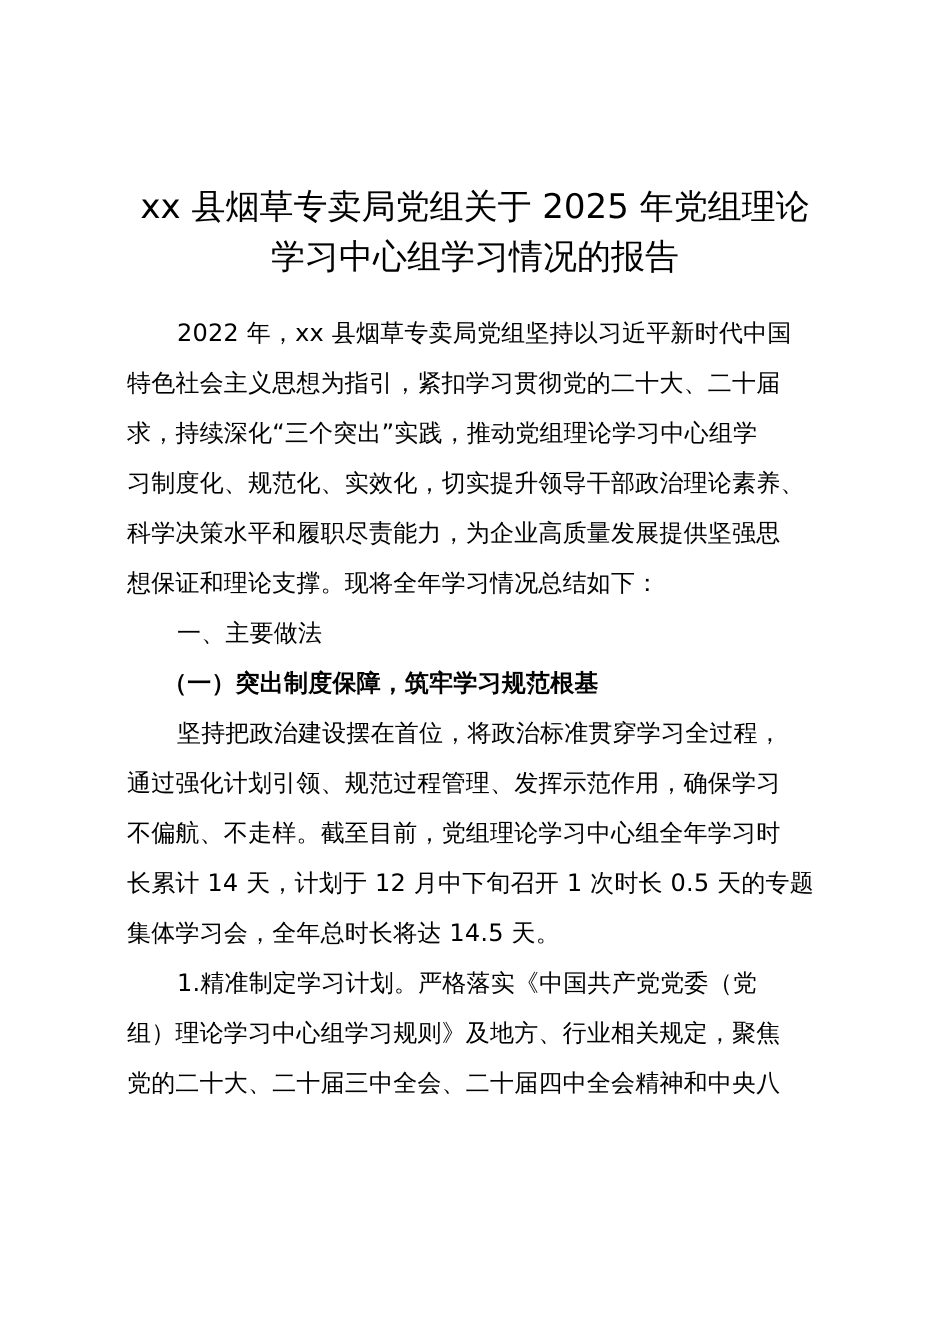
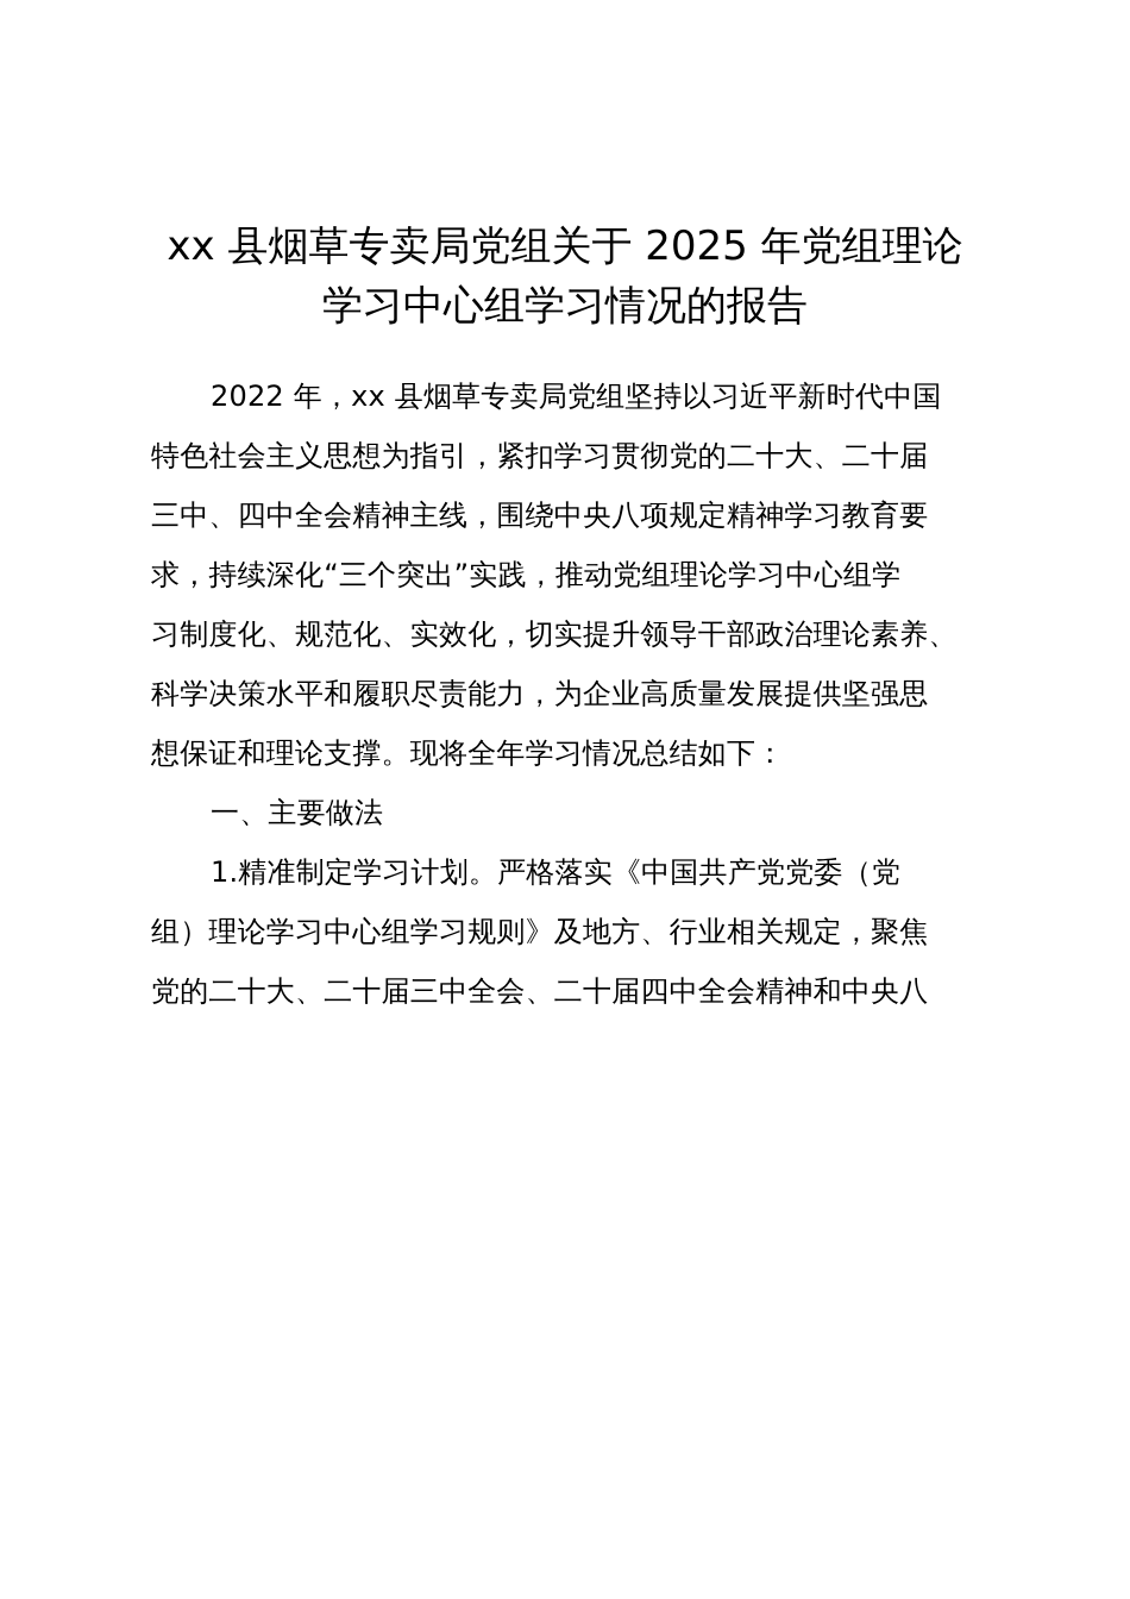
  xx 县烟草专卖局党组关于 2025 年党组理论
  学习中心组学习情况的报告
  2022 年，xx 县烟草专卖局党组坚持以习近平新时代中国
  特色社会主义思想为指引，紧扣学习贯彻党的二十大、二十届
+ 三中、四中全会精神主线，围绕中央八项规定精神学习教育要
  求，持续深化“三个突出”实践，推动党组理论学习中心组学
  习制度化、规范化、实效化，切实提升领导干部政治理论素养、
  科学决策水平和履职尽责能力，为企业高质量发展提供坚强思
  想保证和理论支撑。现将全年学习情况总结如下：
  一、主要做法
- （一）突出制度保障，筑牢学习规范根基
- 坚持把政治建设摆在首位，将政治标准贯穿学习全过程，
- 通过强化计划引领、规范过程管理、发挥示范作用，确保学习
- 不偏航、不走样。截至目前，党组理论学习中心组全年学习时
- 长累计 14 天，计划于 12 月中下旬召开 1 次时长 0.5 天的专题
- 集体学习会，全年总时长将达 14.5 天。
  1.精准制定学习计划。严格落实《中国共产党党委（党
  组）理论学习中心组学习规则》及地方、行业相关规定，聚焦
  党的二十大、二十届三中全会、二十届四中全会精神和中央八
